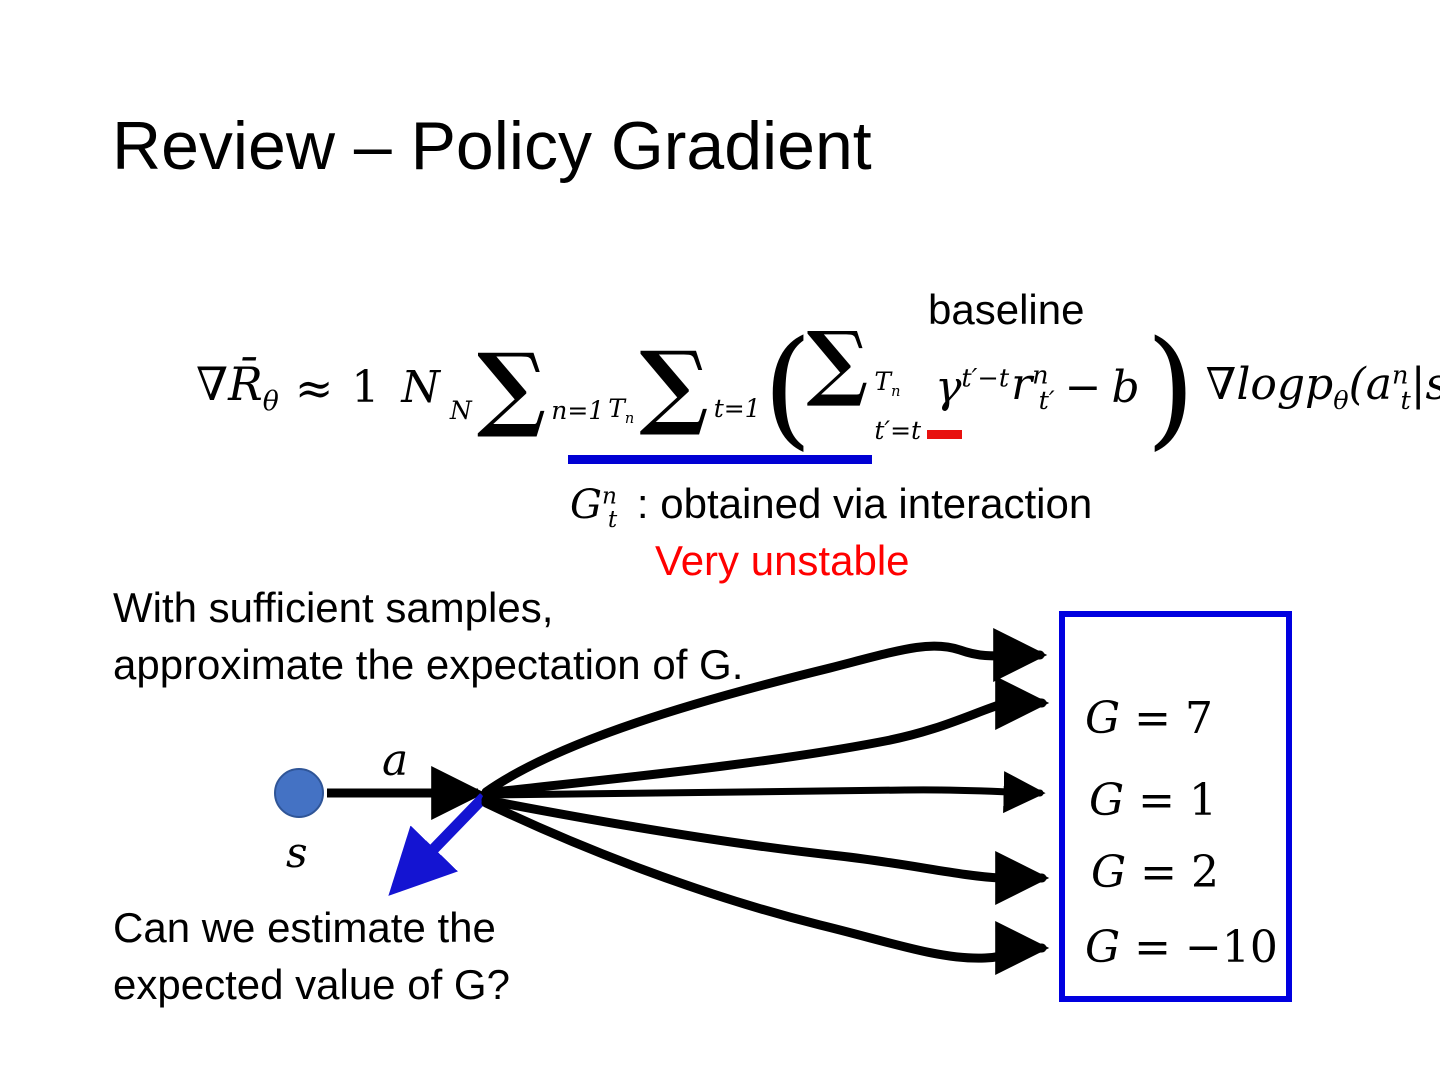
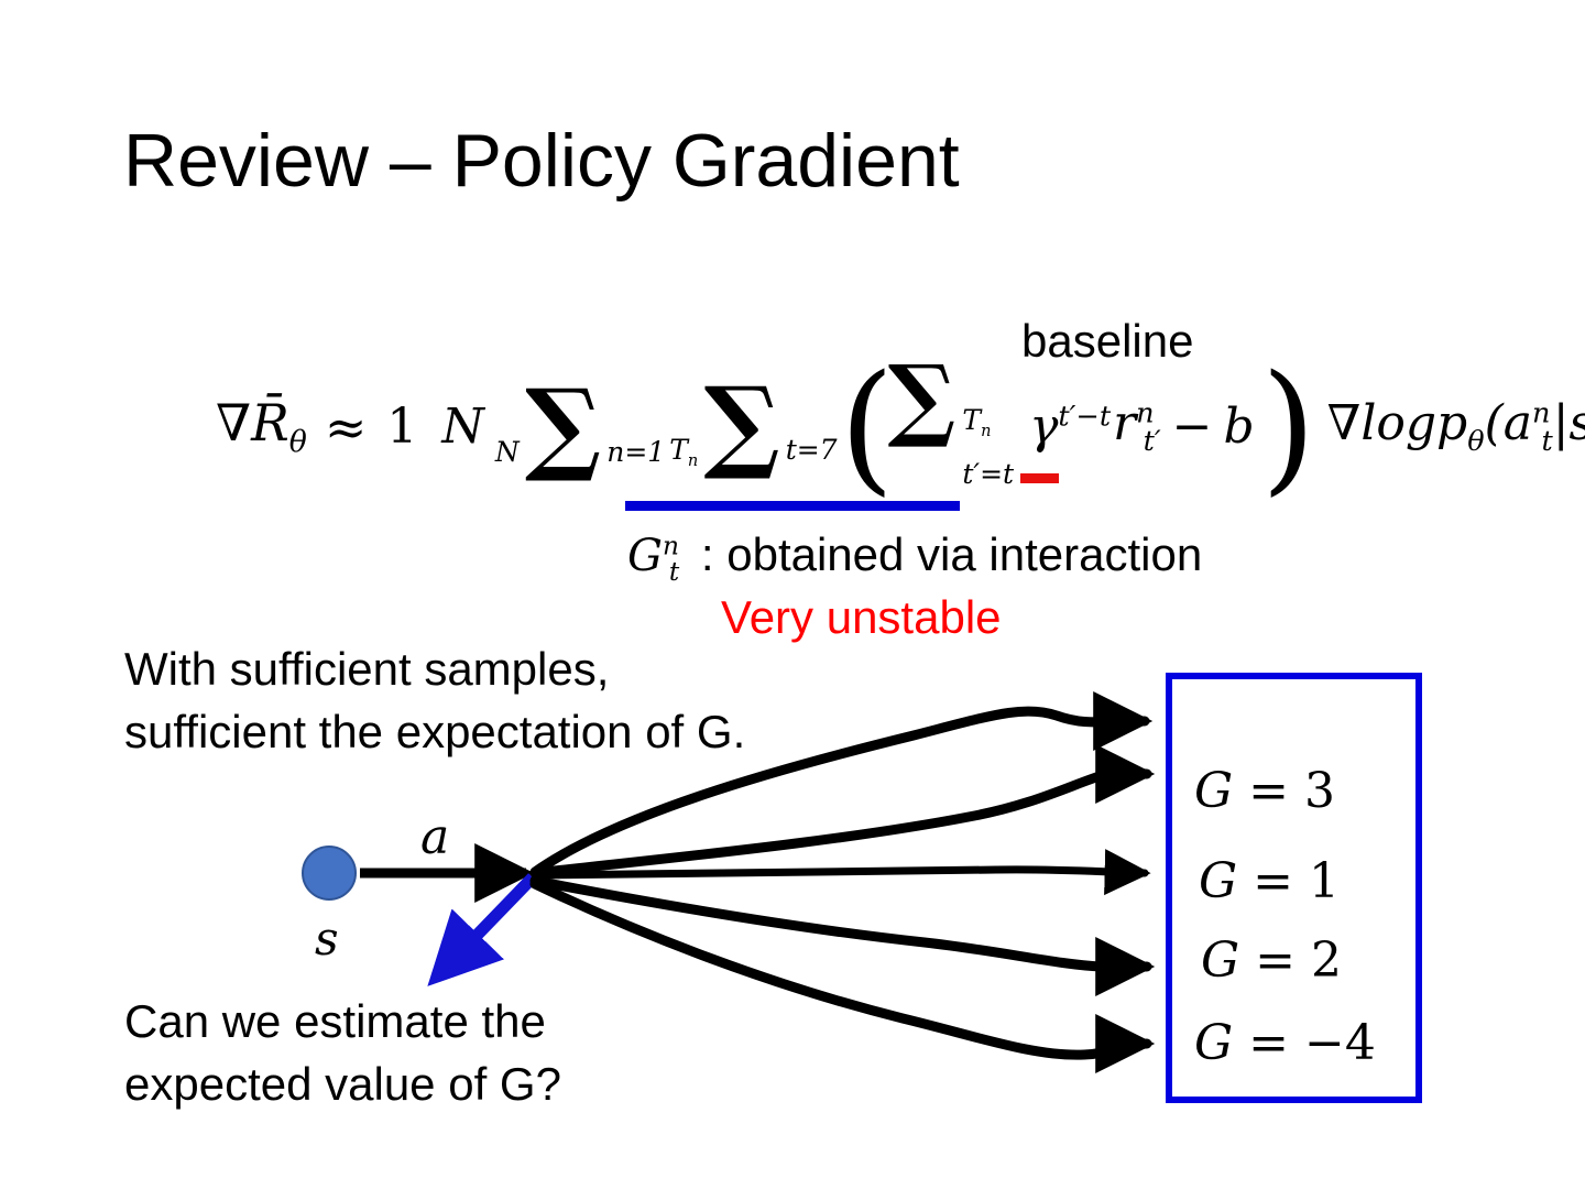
  Review – Policy Gradient
  ∇R̄θ
  ≈
  1 N
  N ∑ n=1
- Tn ∑ t=1
+ Tn ∑ t=7
  (
  ∑
  Tn
  t′=t
  γt′−t
  rnt′
  −
  b
  )
  ∇logpθ(ant|s
  baseline
  Gnt : obtained via interaction
  Very unstable
  With sufficient samples,
- approximate the expectation of G.
+ sufficient the expectation of G.
  Can we estimate the
  expected value of G?
  a
  s
- G = 7
+ G = 3
  G = 1
  G = 2
- G = −10
+ G = −4
